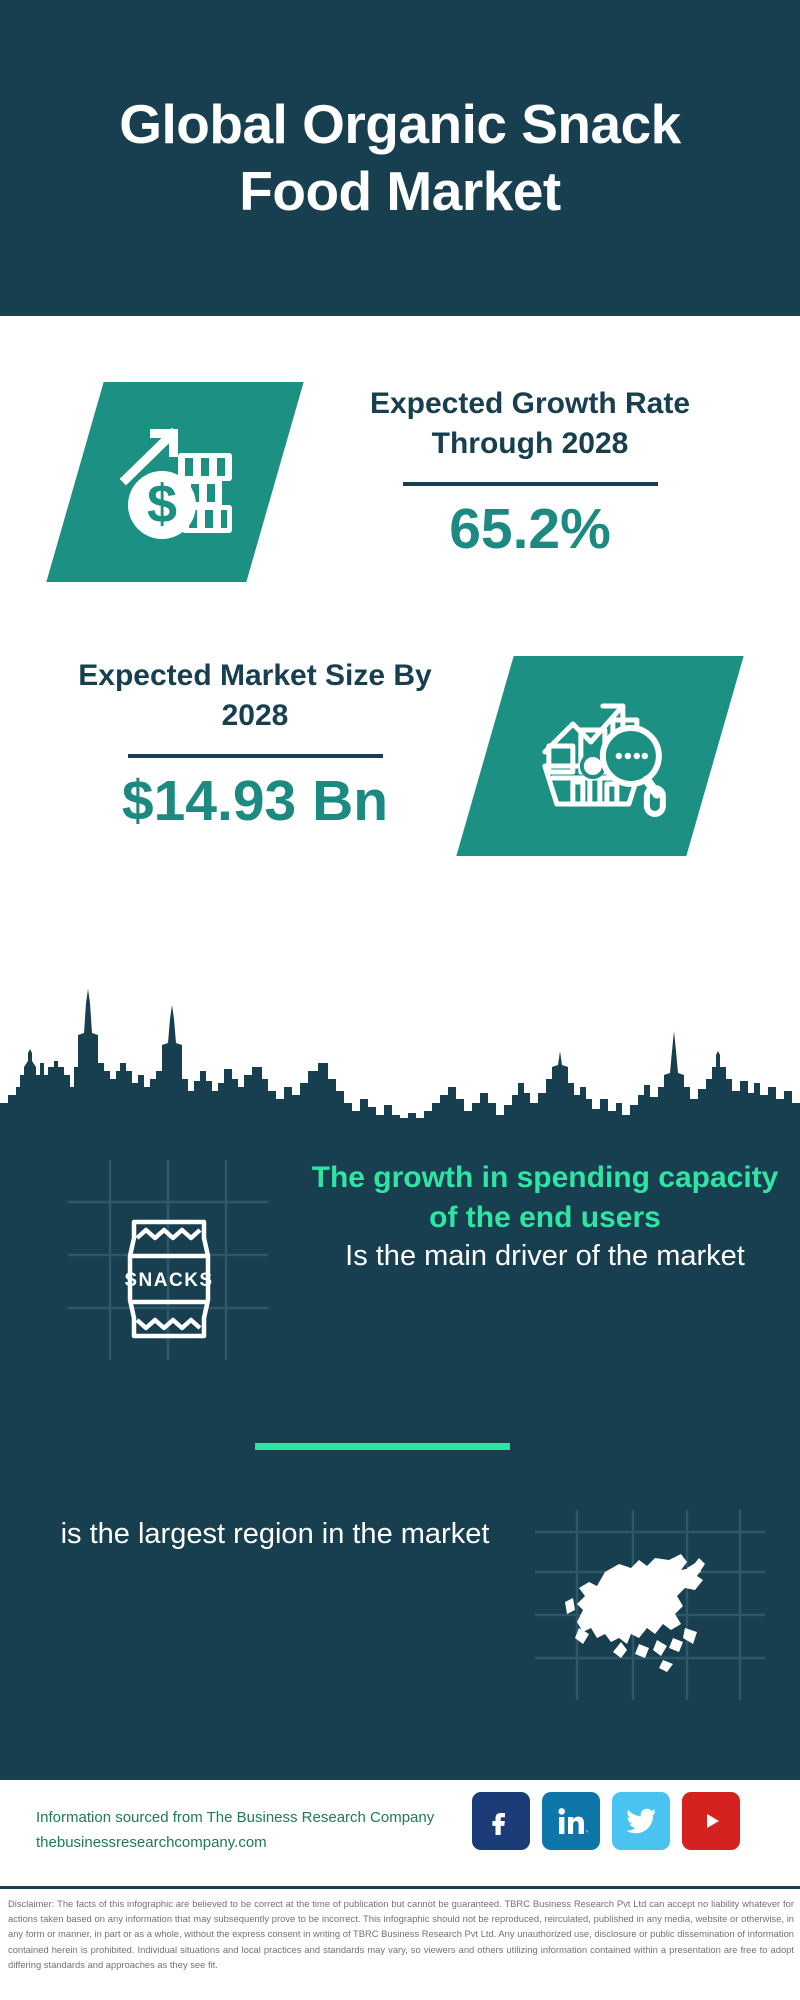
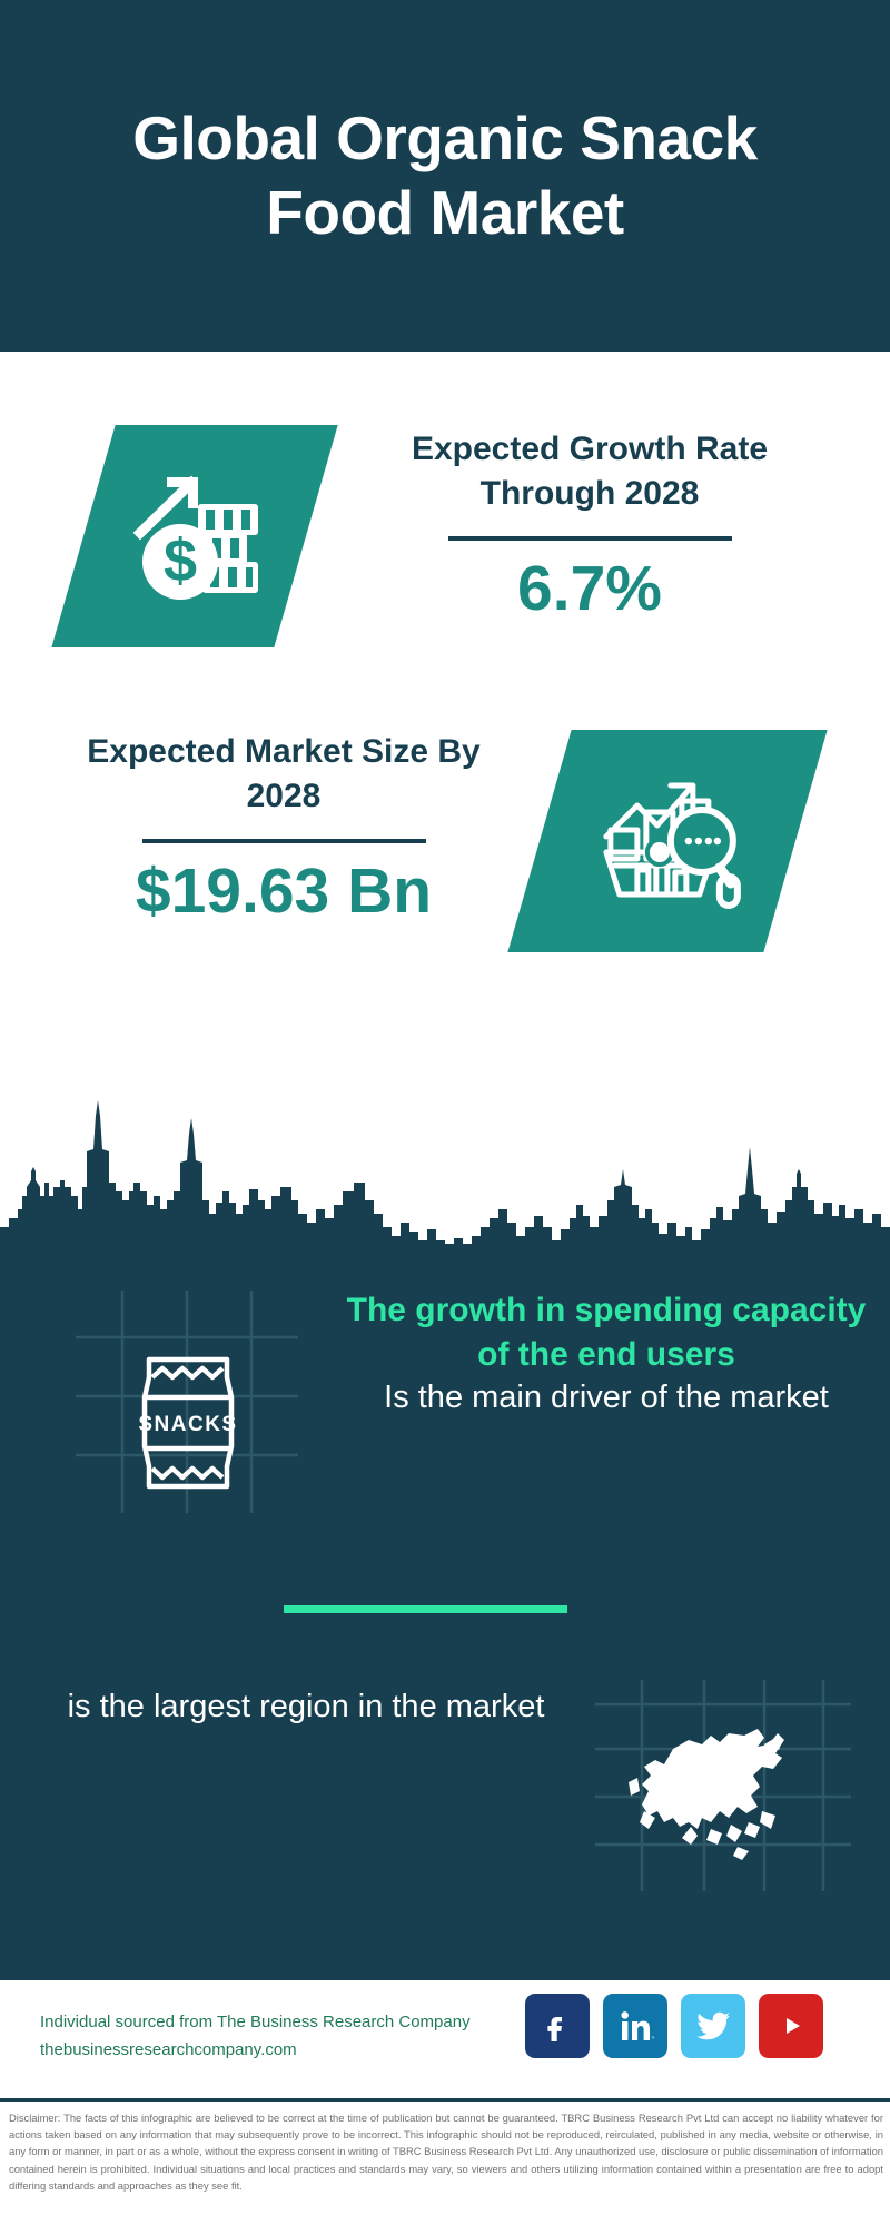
  Global Organic Snack Food Market
  Expected Growth Rate Through 2028
- 65.2%
+ 6.7%
  Expected Market Size By 2028
- $14.93 Bn
+ $19.63 Bn
  SNACKS
  The growth in spending capacity of the end users
  Is the main driver of the market
  is the largest region in the market
- Information sourced from The Business Research Company
+ Individual sourced from The Business Research Company
  thebusinessresearchcompany.com
  Disclaimer: The facts of this infographic are believed to be correct at the time of publication but cannot be guaranteed. TBRC Business Research Pvt Ltd can accept no liability whatever for actions taken based on any information that may subsequently prove to be incorrect. This infographic should not be reproduced, reirculated, published in any media, website or otherwise, in any form or manner, in part or as a whole, without the express consent in writing of TBRC Business Research Pvt Ltd. Any unauthorized use, disclosure or public dissemination of information contained herein is prohibited. Individual situations and local practices and standards may vary, so viewers and others utilizing information contained within a presentation are free to adopt differing standards and approaches as they see fit.
